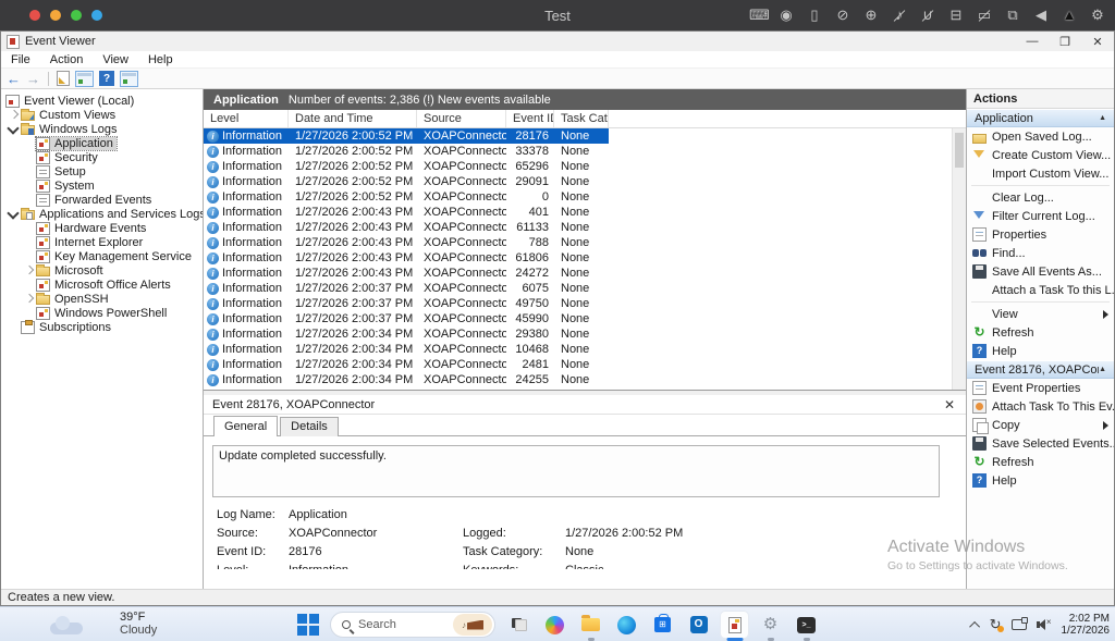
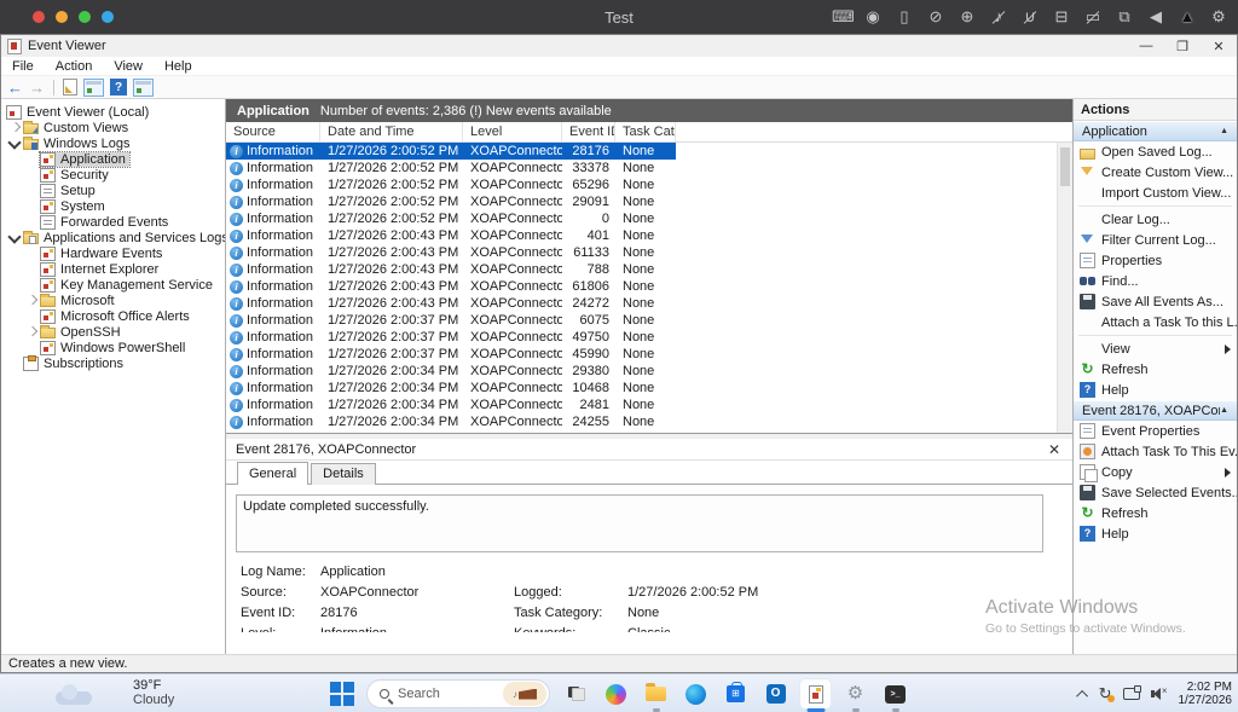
  Test
  ⌨
  ◉
  ▯
  ⊘
  ⊕
  ♪
  ∪
  ⊟
  ▭
  ⧉
  ◀
  ▲
  ⚙
  Event Viewer
  —
  ❐
  ✕
  File
  Action
  View
  Help
  ←
  →
  ?
  Event Viewer (Local)
  Custom Views
  Windows Logs
  Application
  Security
  Setup
  System
  Forwarded Events
  Applications and Services Log
  Hardware Events
  Internet Explorer
  Key Management Service
  Microsoft
  Microsoft Office Alerts
  OpenSSH
  Windows PowerShell
  Subscriptions
  Application
  Number of events: 2,386 (!) New events available
- Level
+ Source
  Date and Time
- Source
+ Level
  Event I
  Task Cat
  i
  Information
  1/27/2026 2:00:52 PM
  XOAPConnecto
  28176
  None
  i
  Information
  1/27/2026 2:00:52 PM
  XOAPConnecto
  33378
  None
  i
  Information
  1/27/2026 2:00:52 PM
  XOAPConnecto
  65296
  None
  i
  Information
  1/27/2026 2:00:52 PM
  XOAPConnecto
  29091
  None
  i
  Information
  1/27/2026 2:00:52 PM
  XOAPConnecto
  0
  None
  i
  Information
  1/27/2026 2:00:43 PM
  XOAPConnecto
  401
  None
  i
  Information
  1/27/2026 2:00:43 PM
  XOAPConnecto
  61133
  None
  i
  Information
  1/27/2026 2:00:43 PM
  XOAPConnecto
  788
  None
  i
  Information
  1/27/2026 2:00:43 PM
  XOAPConnecto
  61806
  None
  i
  Information
  1/27/2026 2:00:43 PM
  XOAPConnecto
  24272
  None
  i
  Information
  1/27/2026 2:00:37 PM
  XOAPConnecto
  6075
  None
  i
  Information
  1/27/2026 2:00:37 PM
  XOAPConnecto
  49750
  None
  i
  Information
  1/27/2026 2:00:37 PM
  XOAPConnecto
  45990
  None
  i
  Information
  1/27/2026 2:00:34 PM
  XOAPConnecto
  29380
  None
  i
  Information
  1/27/2026 2:00:34 PM
  XOAPConnecto
  10468
  None
  i
  Information
  1/27/2026 2:00:34 PM
  XOAPConnecto
  2481
  None
  i
  Information
  1/27/2026 2:00:34 PM
  XOAPConnecto
  24255
  None
  Event 28176, XOAPConnector
  ✕
  General
  Details
  Update completed successfully.
  Log Name:
  Application
  Source:
  XOAPConnector
  Logged:
  1/27/2026 2:00:52 PM
  Event ID:
  28176
  Task Category:
  None
  Actions
  Application
  Open Saved Log...
  Create Custom View...
  Import Custom View...
  Clear Log...
  Filter Current Log...
  Properties
  Find...
  Save All Events As...
  Attach a Task To this L.
  View
  ↻
  Refresh
  ?
  Help
  Event Properties
  Attach Task To This Ev.
  Copy
  Save Selected Events.
  ↻
  Refresh
  ?
  Help
  Creates a new view.
  Activate Windows
  Go to Settings to activate Windows.
  39°F
  Cloudy
  Search
  ♪
  ⊞
  O
  ⚙
  ↻
  ×
  2:02 PM
  1/27/2026
